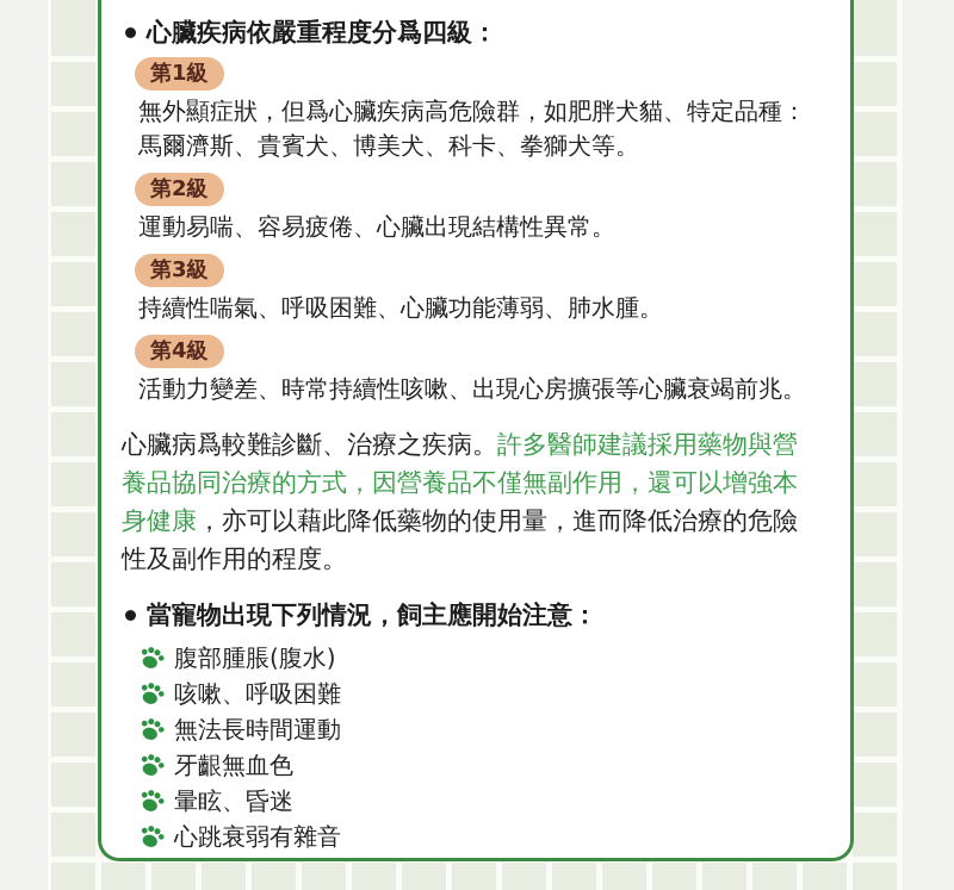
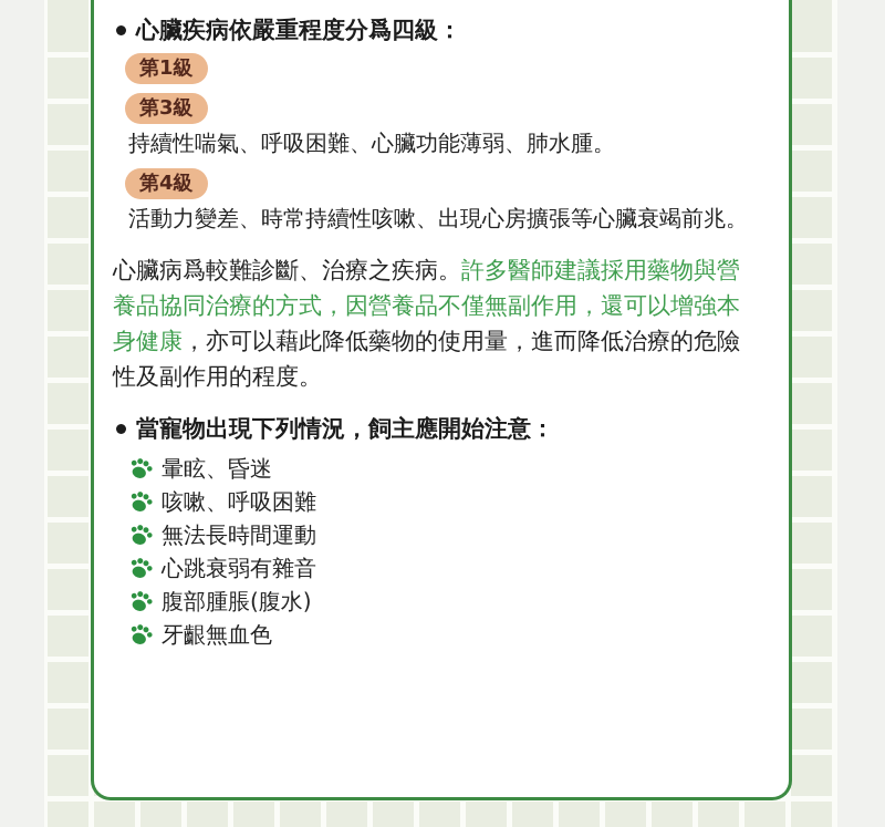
  心臟疾病依嚴重程度分爲四級：
  第1級
- 無外顯症狀，但爲心臟疾病高危險群，如肥胖犬貓、特定品種：馬爾濟斯、貴賓犬、博美犬、科卡、拳獅犬等。
- 第2級
- 運動易喘、容易疲倦、心臟出現結構性異常。
  第3級
  持續性喘氣、呼吸困難、心臟功能薄弱、肺水腫。
  第4級
  活動力變差、時常持續性咳嗽、出現心房擴張等心臟衰竭前兆。
  心臟病爲較難診斷、治療之疾病。許多醫師建議採用藥物與營養品協同治療的方式，因營養品不僅無副作用，還可以增強本身健康，亦可以藉此降低藥物的使用量，進而降低治療的危險性及副作用的程度。
  當寵物出現下列情況，飼主應開始注意：
- 腹部腫脹(腹水)
+ 暈眩、昏迷
  咳嗽、呼吸困難
  無法長時間運動
- 牙齦無血色
+ 心跳衰弱有雜音
- 暈眩、昏迷
+ 腹部腫脹(腹水)
- 心跳衰弱有雜音
+ 牙齦無血色
